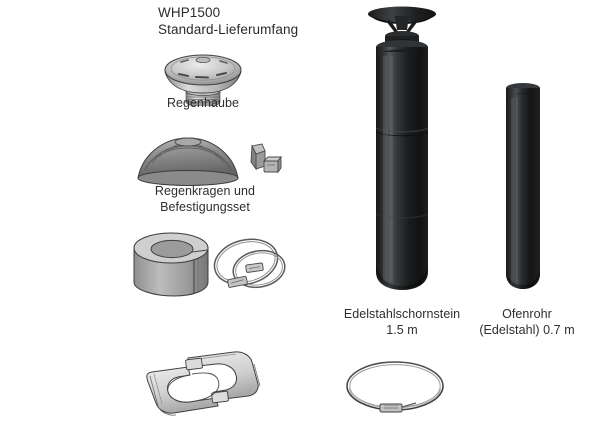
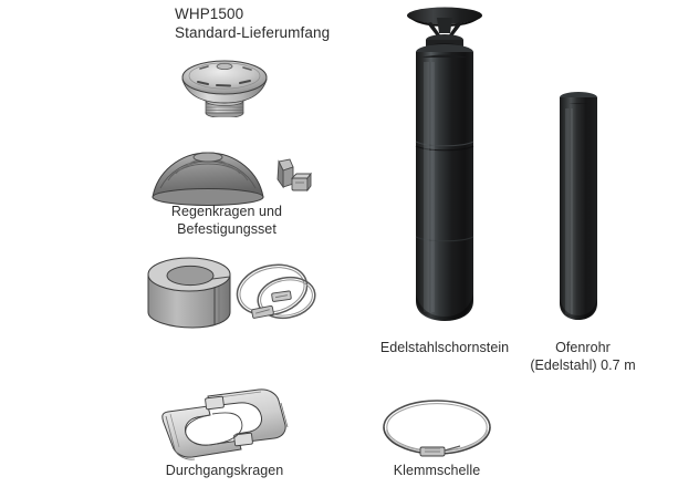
  WHP1500
  Standard-Lieferumfang
- Regenhaube
  Regenkragen und
  Befestigungsset
+ Durchgangskragen
  Edelstahlschornstein
- 1.5 m
  Ofenrohr
  (Edelstahl) 0.7 m
+ Klemmschelle
